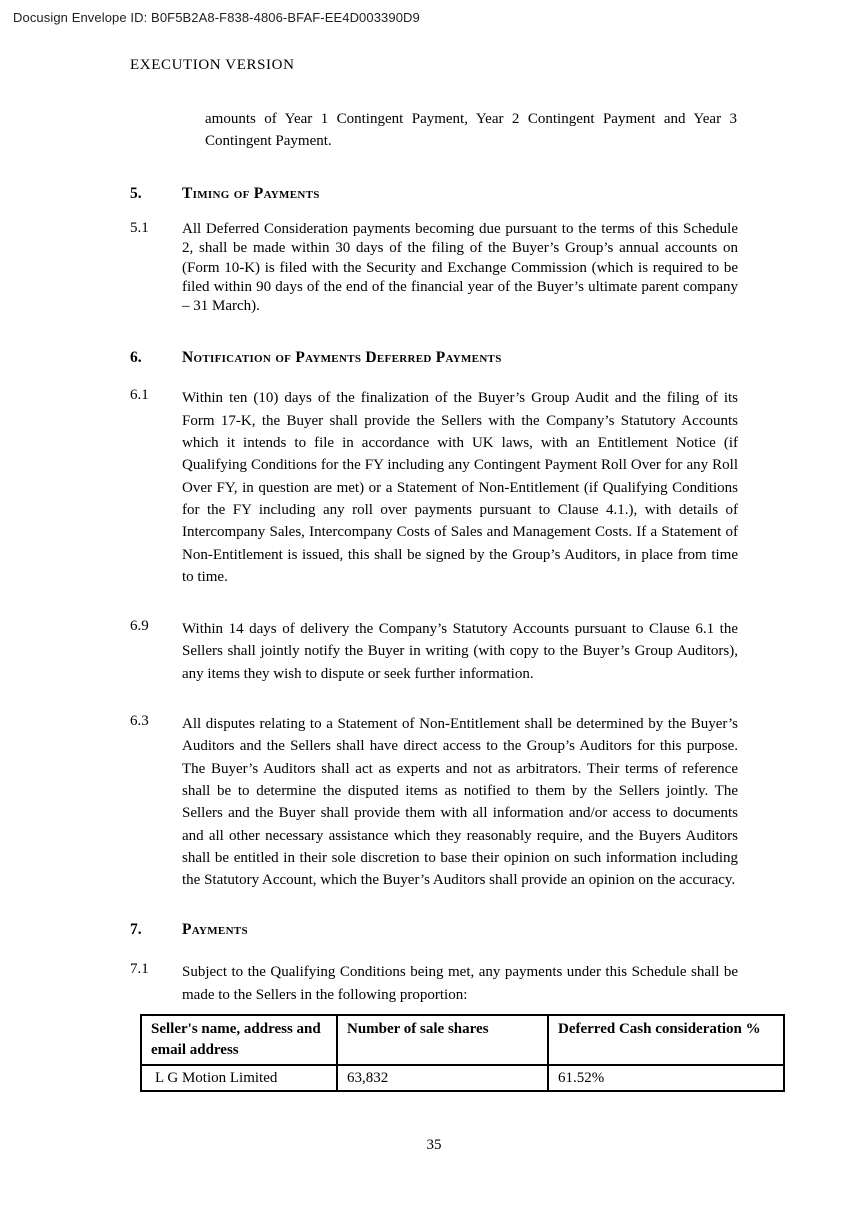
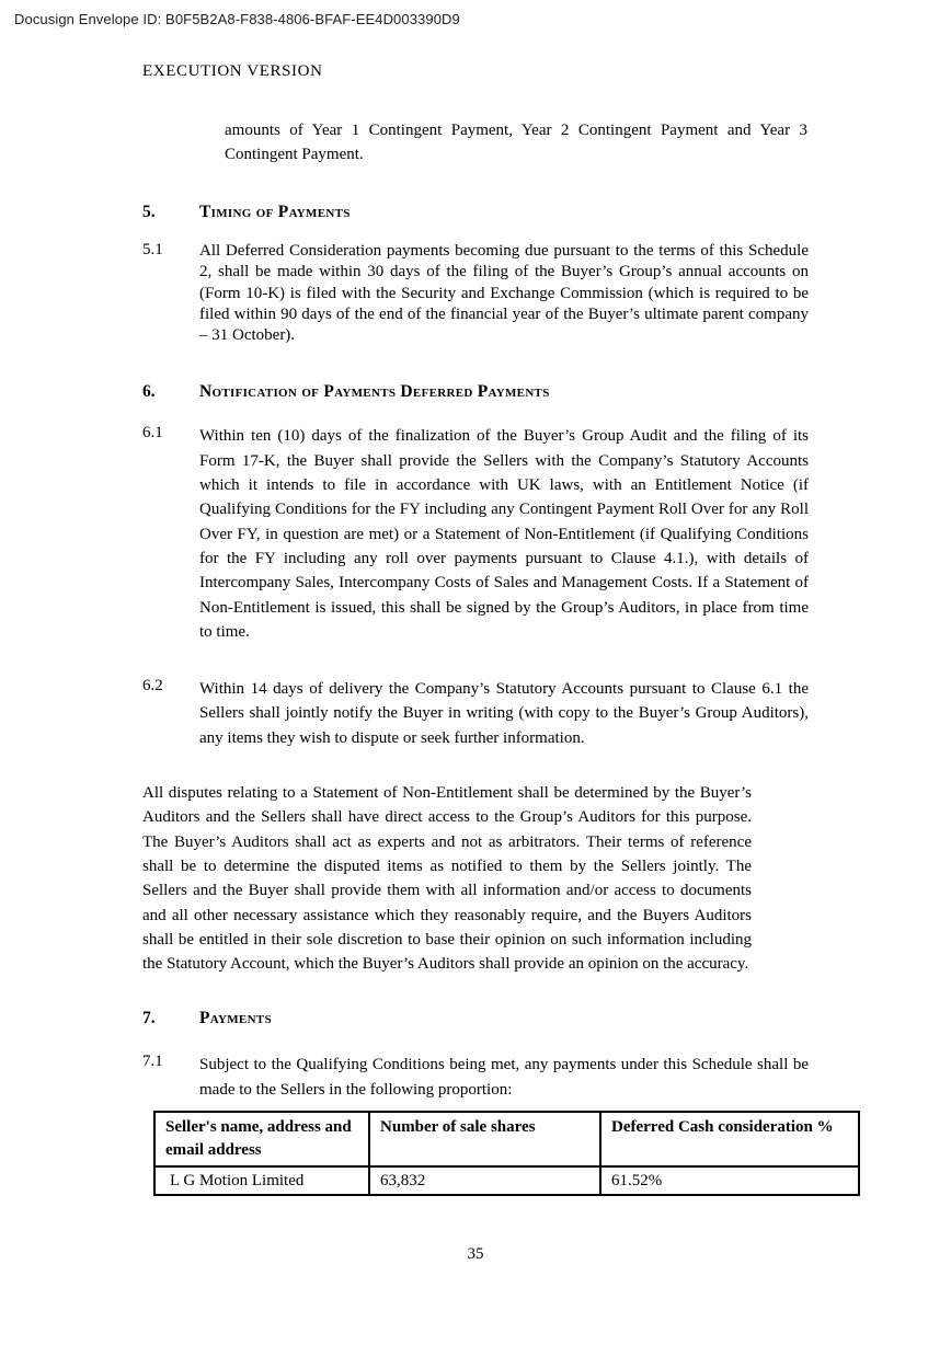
  Docusign Envelope ID: B0F5B2A8-F838-4806-BFAF-EE4D003390D9
  EXECUTION VERSION
  amounts of Year 1 Contingent Payment, Year 2 Contingent Payment and Year 3 Contingent Payment.
  5.
  Timing of Payments
  5.1
- All Deferred Consideration payments becoming due pursuant to the terms of this Schedule 2, shall be made within 30 days of the filing of the Buyer’s Group’s annual accounts on (Form 10-K) is filed with the Security and Exchange Commission (which is required to be filed within 90 days of the end of the financial year of the Buyer’s ultimate parent company – 31 March).
+ All Deferred Consideration payments becoming due pursuant to the terms of this Schedule 2, shall be made within 30 days of the filing of the Buyer’s Group’s annual accounts on (Form 10-K) is filed with the Security and Exchange Commission (which is required to be filed within 90 days of the end of the financial year of the Buyer’s ultimate parent company – 31 October).
  6.
  Notification of Payments Deferred Payments
  6.1
  Within ten (10) days of the finalization of the Buyer’s Group Audit and the filing of its Form 17-K, the Buyer shall provide the Sellers with the Company’s Statutory Accounts which it intends to file in accordance with UK laws, with an Entitlement Notice (if Qualifying Conditions for the FY including any Contingent Payment Roll Over for any Roll Over FY, in question are met) or a Statement of Non-Entitlement (if Qualifying Conditions for the FY including any roll over payments pursuant to Clause 4.1.), with details of Intercompany Sales, Intercompany Costs of Sales and Management Costs. If a Statement of Non-Entitlement is issued, this shall be signed by the Group’s Auditors, in place from time to time.
- 6.9
+ 6.2
  Within 14 days of delivery the Company’s Statutory Accounts pursuant to Clause 6.1 the Sellers shall jointly notify the Buyer in writing (with copy to the Buyer’s Group Auditors), any items they wish to dispute or seek further information.
- 6.3
  All disputes relating to a Statement of Non-Entitlement shall be determined by the Buyer’s Auditors and the Sellers shall have direct access to the Group’s Auditors for this purpose. The Buyer’s Auditors shall act as experts and not as arbitrators. Their terms of reference shall be to determine the disputed items as notified to them by the Sellers jointly. The Sellers and the Buyer shall provide them with all information and/or access to documents and all other necessary assistance which they reasonably require, and the Buyers Auditors shall be entitled in their sole discretion to base their opinion on such information including the Statutory Account, which the Buyer’s Auditors shall provide an opinion on the accuracy.
  7.
  Payments
  7.1
  Subject to the Qualifying Conditions being met, any payments under this Schedule shall be made to the Sellers in the following proportion:
  Seller's name, address and email address	Number of sale shares	Deferred Cash consideration %
  L G Motion Limited	63,832	61.52%
  35
